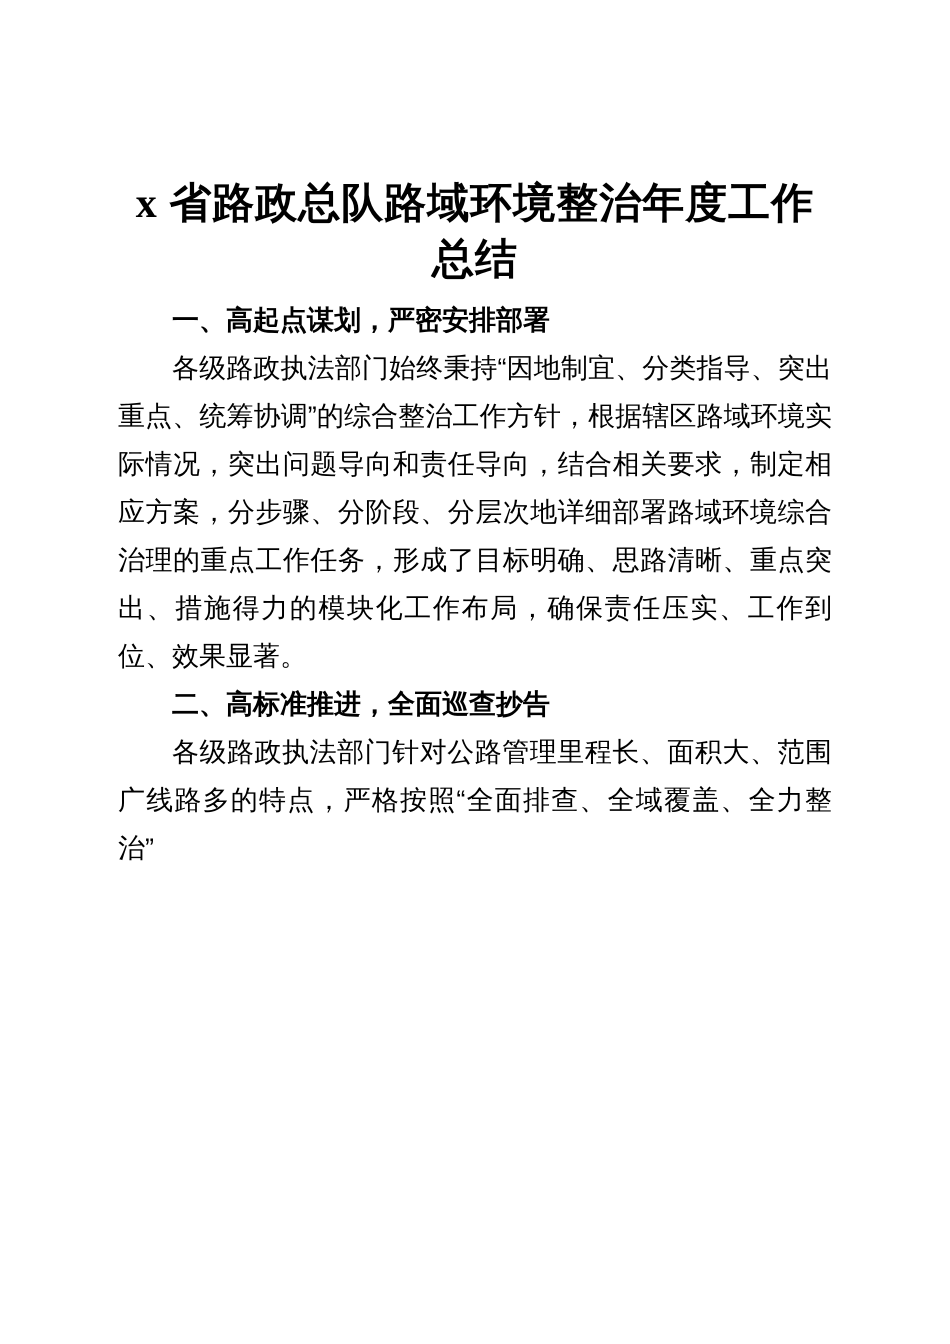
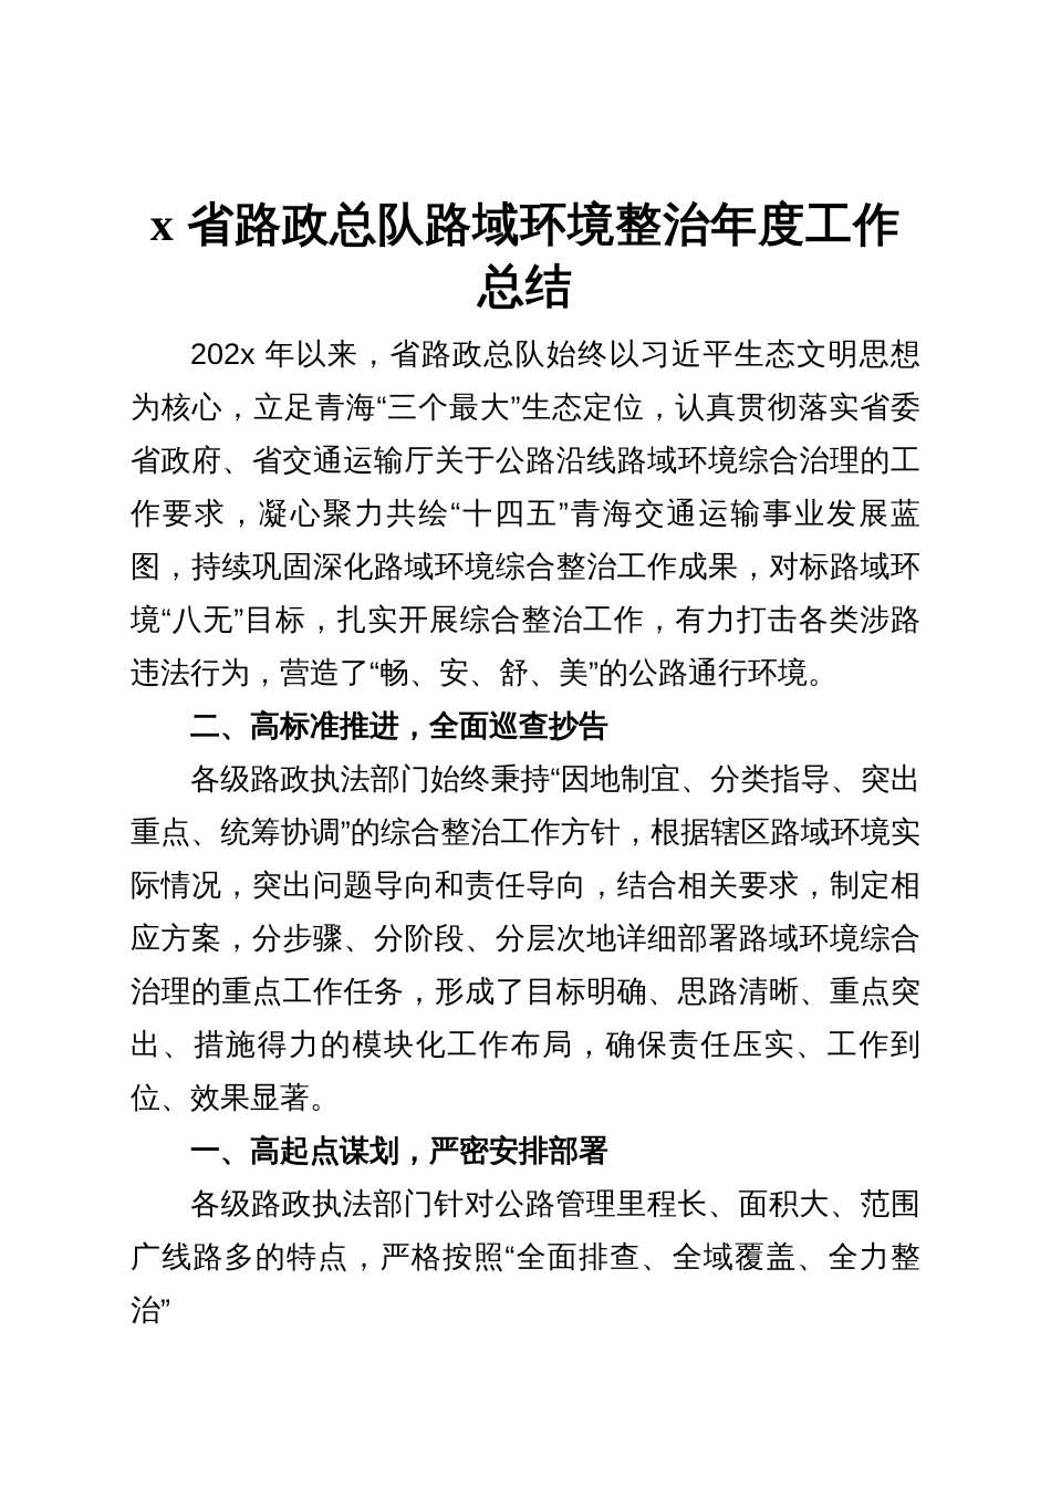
  x 省路政总队路域环境整治年度工作总结
+ 202x 年以来，省路政总队始终以习近平生态文明思想为核心，立足青海“三个最大”生态定位，认真贯彻落实省委省政府、省交通运输厅关于公路沿线路域环境综合治理的工作要求，凝心聚力共绘“十四五”青海交通运输事业发展蓝图，持续巩固深化路域环境综合整治工作成果，对标路域环境“八无”目标，扎实开展综合整治工作，有力打击各类涉路违法行为，营造了“畅、安、舒、美”的公路通行环境。
- 一、高起点谋划，严密安排部署
+ 二、高标准推进，全面巡查抄告
  各级路政执法部门始终秉持“因地制宜、分类指导、突出重点、统筹协调”的综合整治工作方针，根据辖区路域环境实际情况，突出问题导向和责任导向，结合相关要求，制定相应方案，分步骤、分阶段、分层次地详细部署路域环境综合治理的重点工作任务，形成了目标明确、思路清晰、重点突出、措施得力的模块化工作布局，确保责任压实、工作到位、效果显著。
- 二、高标准推进，全面巡查抄告
+ 一、高起点谋划，严密安排部署
  各级路政执法部门针对公路管理里程长、面积大、范围广线路多的特点，严格按照“全面排查、全域覆盖、全力整治”
